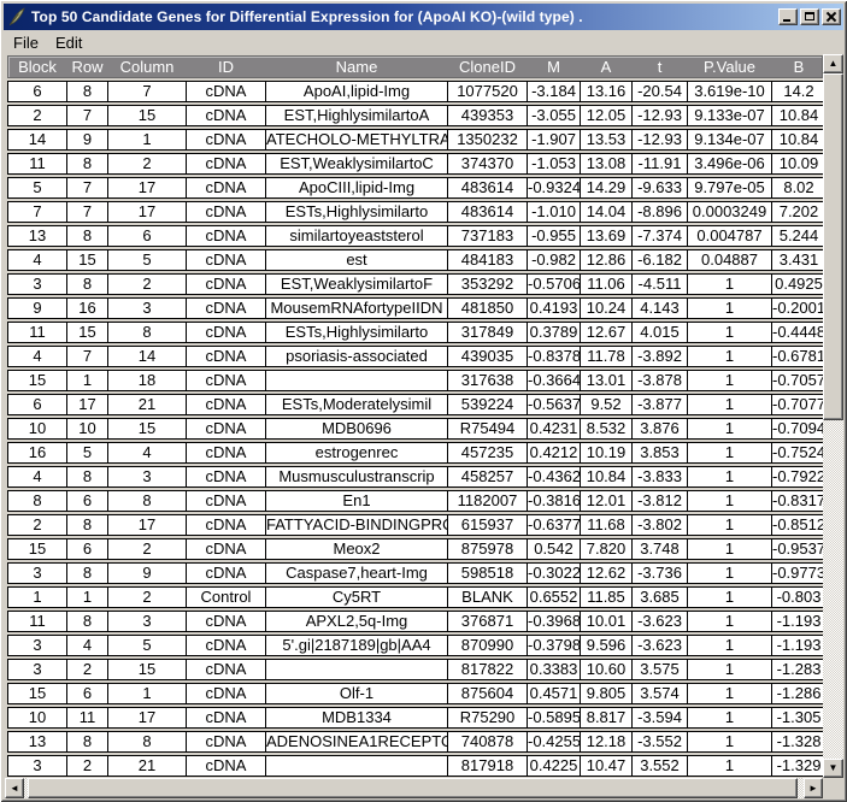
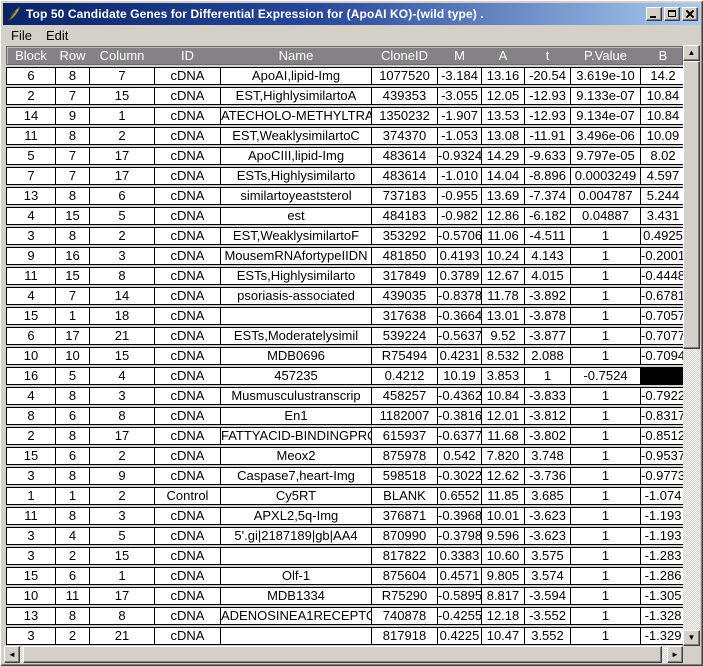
  Top 50 Candidate Genes for Differential Expression for (ApoAI KO)-(wild type) .
  File
  Edit
  Block
  Row
  Column
  ID
  Name
  CloneID
  M
  A
  t
  P.Value
  B
  6
  8
  7
  cDNA
  ApoAI,lipid-Img
  1077520
  -3.184
  13.16
  -20.54
  3.619e-10
  14.2
  2
  7
  15
  cDNA
  EST,HighlysimilartoA
  439353
  -3.055
  12.05
  -12.93
  9.133e-07
  10.84
  14
  9
  1
  cDNA
  ATECHOLO-METHYLTRA
  1350232
  -1.907
  13.53
  -12.93
  9.134e-07
  10.84
  11
  8
  2
  cDNA
  EST,WeaklysimilartoC
  374370
  -1.053
  13.08
  -11.91
  3.496e-06
  10.09
  5
  7
  17
  cDNA
  ApoCIII,lipid-Img
  483614
  -0.9324
  14.29
  -9.633
  9.797e-05
  8.02
  7
  7
  17
  cDNA
  ESTs,Highlysimilarto
  483614
  -1.010
  14.04
  -8.896
  0.0003249
- 7.202
+ 4.597
  13
  8
  6
  cDNA
  similartoyeaststerol
  737183
  -0.955
  13.69
  -7.374
  0.004787
  5.244
  4
  15
  5
  cDNA
  est
  484183
  -0.982
  12.86
  -6.182
  0.04887
  3.431
  3
  8
  2
  cDNA
  EST,WeaklysimilartoF
  353292
  -0.5706
  11.06
  -4.511
  1
  0.4925
  9
  16
  3
  cDNA
  MousemRNAfortypeIIDN
  481850
  0.4193
  10.24
  4.143
  1
  -0.2001
  11
  15
  8
  cDNA
  ESTs,Highlysimilarto
  317849
  0.3789
  12.67
  4.015
  1
  -0.4448
  4
  7
  14
  cDNA
  psoriasis-associated
  439035
  -0.8378
  11.78
  -3.892
  1
  -0.6781
  15
  1
  18
  cDNA
  317638
  -0.3664
  13.01
  -3.878
  1
  -0.7057
  6
  17
  21
  cDNA
  ESTs,Moderatelysimil
  539224
  -0.5637
  9.52
  -3.877
  1
  -0.7077
  10
  10
  15
  cDNA
  MDB0696
  R75494
  0.4231
  8.532
- 3.876
+ 2.088
  1
  -0.7094
  16
  5
  4
  cDNA
- estrogenrec
  457235
  0.4212
  10.19
  3.853
  1
  -0.7524
  4
  8
  3
  cDNA
  Musmusculustranscrip
  458257
  -0.4362
  10.84
  -3.833
  1
  -0.7922
  8
  6
  8
  cDNA
  En1
  1182007
  -0.3816
  12.01
  -3.812
  1
  -0.8317
  2
  8
  17
  cDNA
  FATTYACID-BINDINGPR
  615937
  -0.6377
  11.68
  -3.802
  1
  -0.8512
  15
  6
  2
  cDNA
  Meox2
  875978
  0.542
  7.820
  3.748
  1
  -0.9537
  3
  8
  9
  cDNA
  Caspase7,heart-Img
  598518
  -0.3022
  12.62
  -3.736
  1
  -0.9773
  1
  1
  2
  Control
  Cy5RT
  BLANK
  0.6552
  11.85
  3.685
  1
- -0.803
+ -1.074
  11
  8
  3
  cDNA
  APXL2,5q-Img
  376871
  -0.3968
  10.01
  -3.623
  1
  -1.193
  3
  4
  5
  cDNA
  5'.gi|2187189|gb|AA4
  870990
  -0.3798
  9.596
  -3.623
  1
  -1.193
  3
  2
  15
  cDNA
  817822
  0.3383
  10.60
  3.575
  1
  -1.283
  15
  6
  1
  cDNA
  Olf-1
  875604
  0.4571
  9.805
  3.574
  1
  -1.286
  10
  11
  17
  cDNA
  MDB1334
  R75290
  -0.5895
  8.817
  -3.594
  1
  -1.305
  13
  8
  8
  cDNA
  ADENOSINEA1RECEPT
  740878
  -0.4255
  12.18
  -3.552
  1
  -1.328
  3
  2
  21
  cDNA
  817918
  0.4225
  10.47
  3.552
  1
  -1.329
  ▲
  ▼
  ◄
  ►
